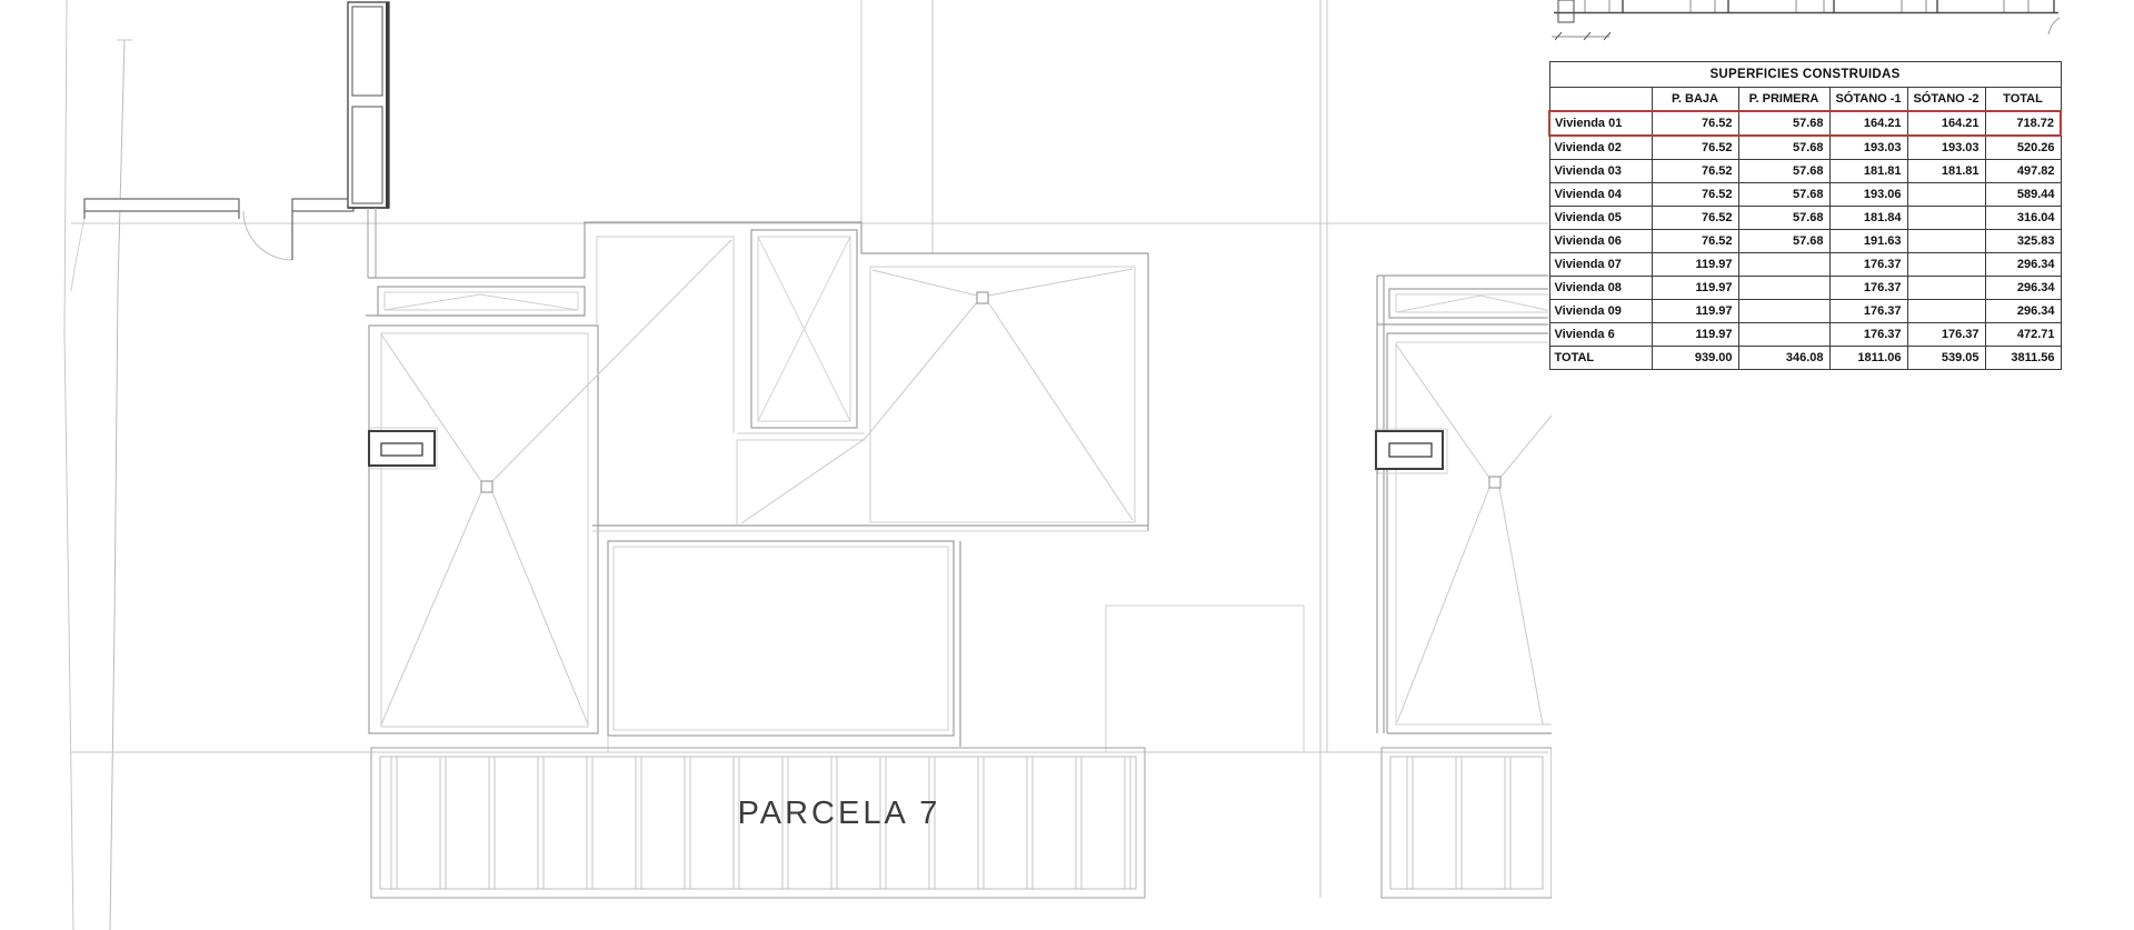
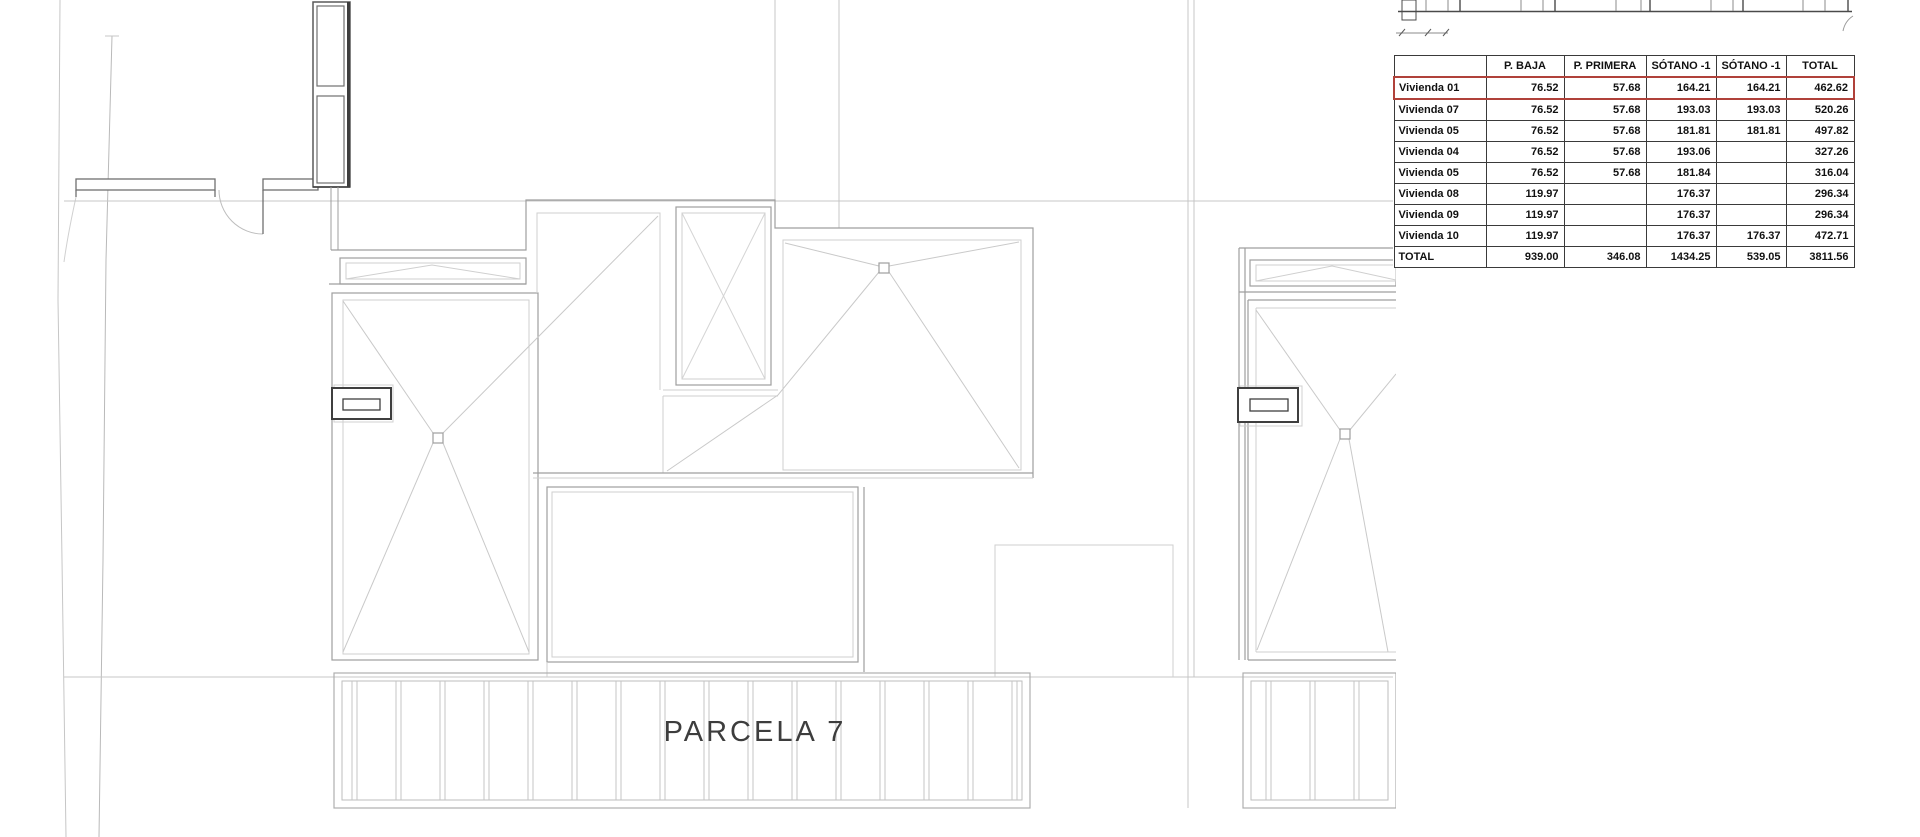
  PARCELA 7
- SUPERFICIES CONSTRUIDAS
- 	P. BAJA	P. PRIMERA	SÓTANO -1	SÓTANO -2	TOTAL
+ 	P. BAJA	P. PRIMERA	SÓTANO -1	SÓTANO -1	TOTAL
- Vivienda 01	76.52	57.68	164.21	164.21	718.72
+ Vivienda 01	76.52	57.68	164.21	164.21	462.62
- Vivienda 02	76.52	57.68	193.03	193.03	520.26
+ Vivienda 07	76.52	57.68	193.03	193.03	520.26
- Vivienda 03	76.52	57.68	181.81	181.81	497.82
+ Vivienda 05	76.52	57.68	181.81	181.81	497.82
- Vivienda 04	76.52	57.68	193.06		589.44
+ Vivienda 04	76.52	57.68	193.06		327.26
  Vivienda 05	76.52	57.68	181.84		316.04
- Vivienda 06	76.52	57.68	191.63		325.83
- Vivienda 07	119.97		176.37		296.34
  Vivienda 08	119.97		176.37		296.34
  Vivienda 09	119.97		176.37		296.34
- Vivienda 6	119.97		176.37	176.37	472.71
+ Vivienda 10	119.97		176.37	176.37	472.71
- TOTAL	939.00	346.08	1811.06	539.05	3811.56
+ TOTAL	939.00	346.08	1434.25	539.05	3811.56
